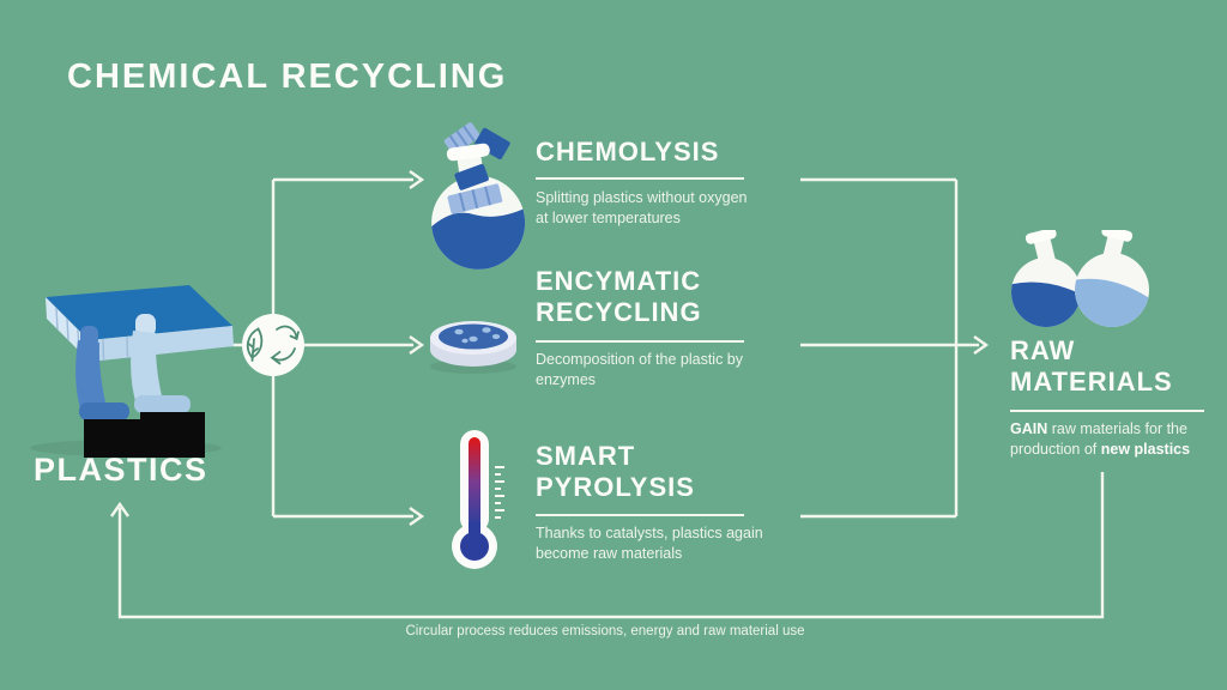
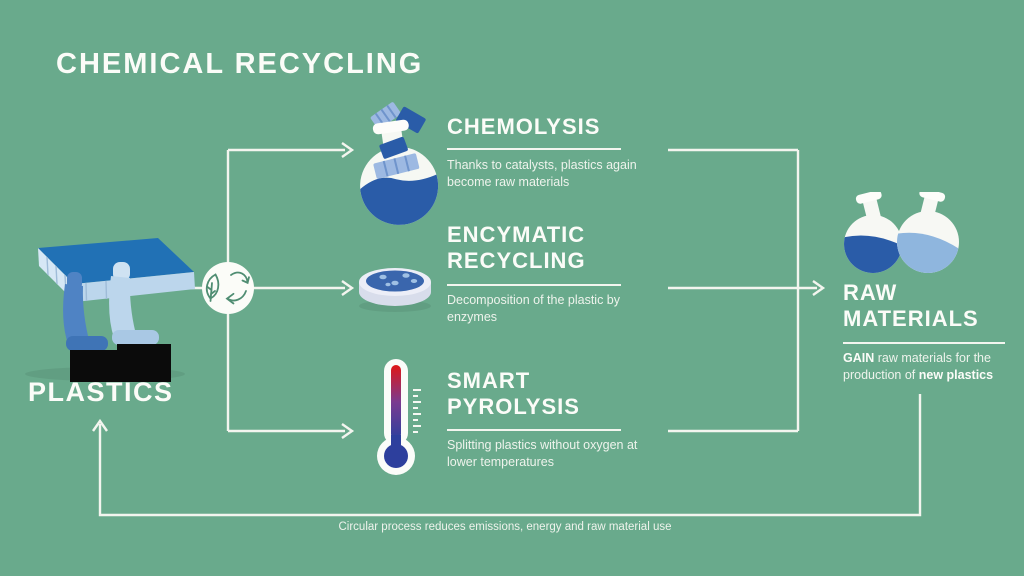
  CHEMICAL RECYCLING
  PLASTICS
  CHEMOLYSIS
- Splitting plastics without oxygen at lower temperatures
+ Thanks to catalysts, plastics again become raw materials
  ENCYMATIC
  RECYCLING
  Decomposition of the plastic by enzymes
  SMART
  PYROLYSIS
- Thanks to catalysts, plastics again become raw materials
+ Splitting plastics without oxygen at lower temperatures
  RAW
  MATERIALS
  GAIN raw materials for the production of new plastics
  Circular process reduces emissions, energy and raw material use
